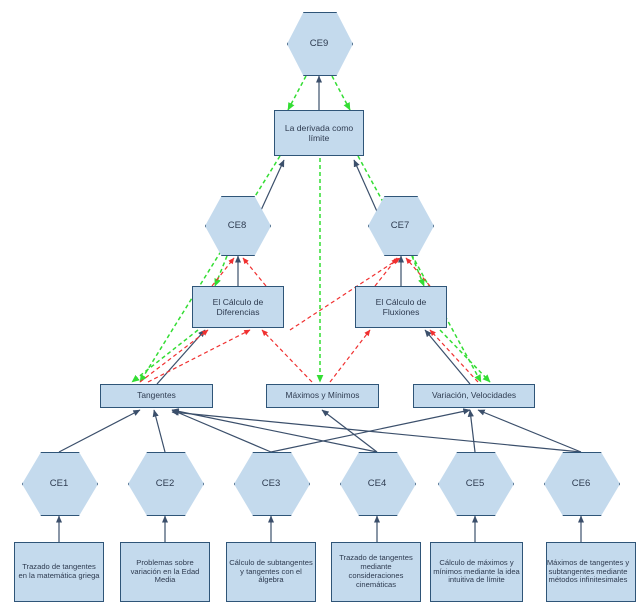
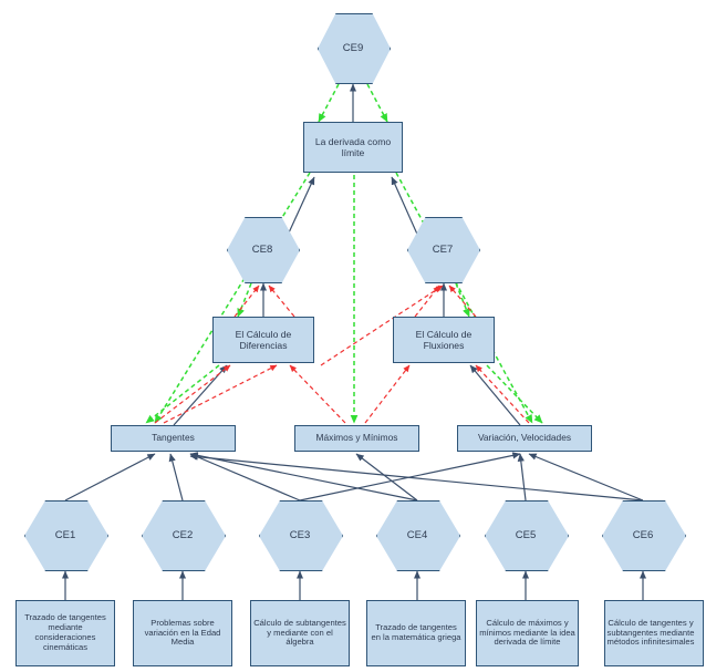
  CE9
  La derivada como límite
  CE8
  CE7
  El Cálculo de Diferencias
  El Cálculo de Fluxiones
  Tangentes
  Máximos y Mínimos
  Variación, Velocidades
  CE1
  CE2
  CE3
  CE4
  CE5
  CE6
- Trazado de tangentes en la matemática griega
+ Trazado de tangentes mediante consideraciones cinemáticas
  Problemas sobre variación en la Edad Media
- Cálculo de subtangentes y tangentes con el álgebra
+ Cálculo de subtangentes y mediante con el álgebra
- Trazado de tangentes mediante consideraciones cinemáticas
+ Trazado de tangentes en la matemática griega
- Cálculo de máximos y mínimos mediante la idea intuitiva de límite
+ Cálculo de máximos y mínimos mediante la idea derivada de límite
- Máximos de tangentes y subtangentes mediante métodos infinitesimales
+ Cálculo de tangentes y subtangentes mediante métodos infinitesimales
